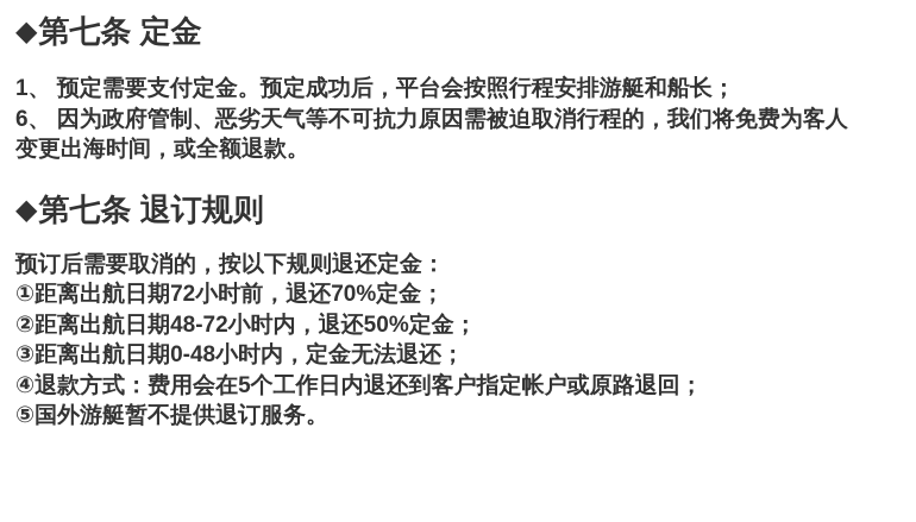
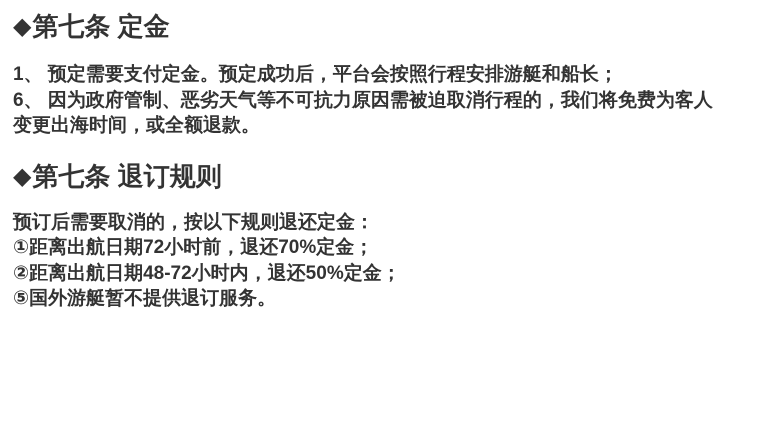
  ◆
  第七条 定金
  1、 预定需要支付定金。预定成功后，平台会按照行程安排游艇和船长；
  6、 因为政府管制、恶劣天气等不可抗力原因需被迫取消行程的，我们将免费为客人
  变更出海时间，或全额退款。
  ◆
  第七条 退订规则
  预订后需要取消的，按以下规则退还定金：
  ①距离出航日期72小时前，退还70%定金；
  ②距离出航日期48-72小时内，退还50%定金；
- ③距离出航日期0-48小时内，定金无法退还；
- ④退款方式：费用会在5个工作日内退还到客户指定帐户或原路退回；
  ⑤国外游艇暂不提供退订服务。
